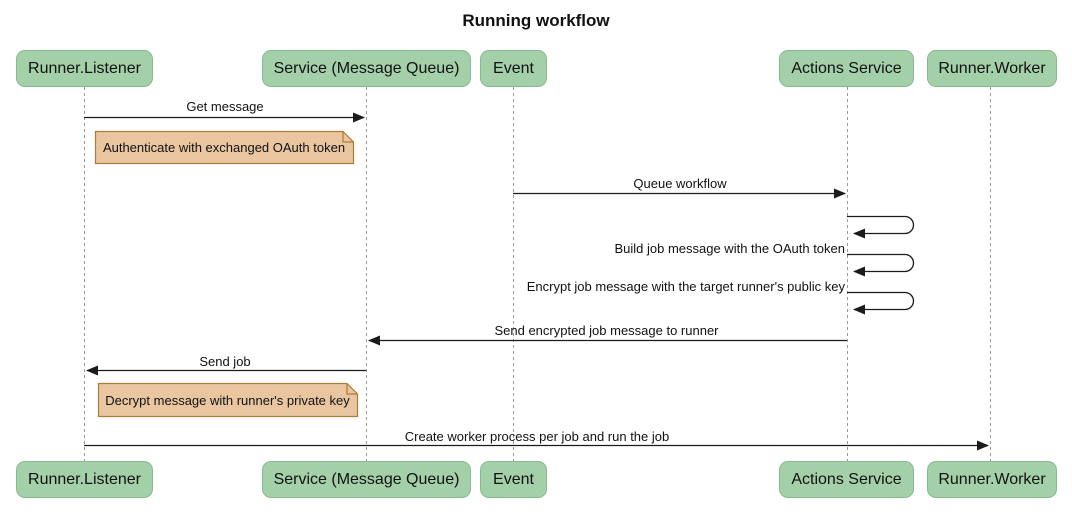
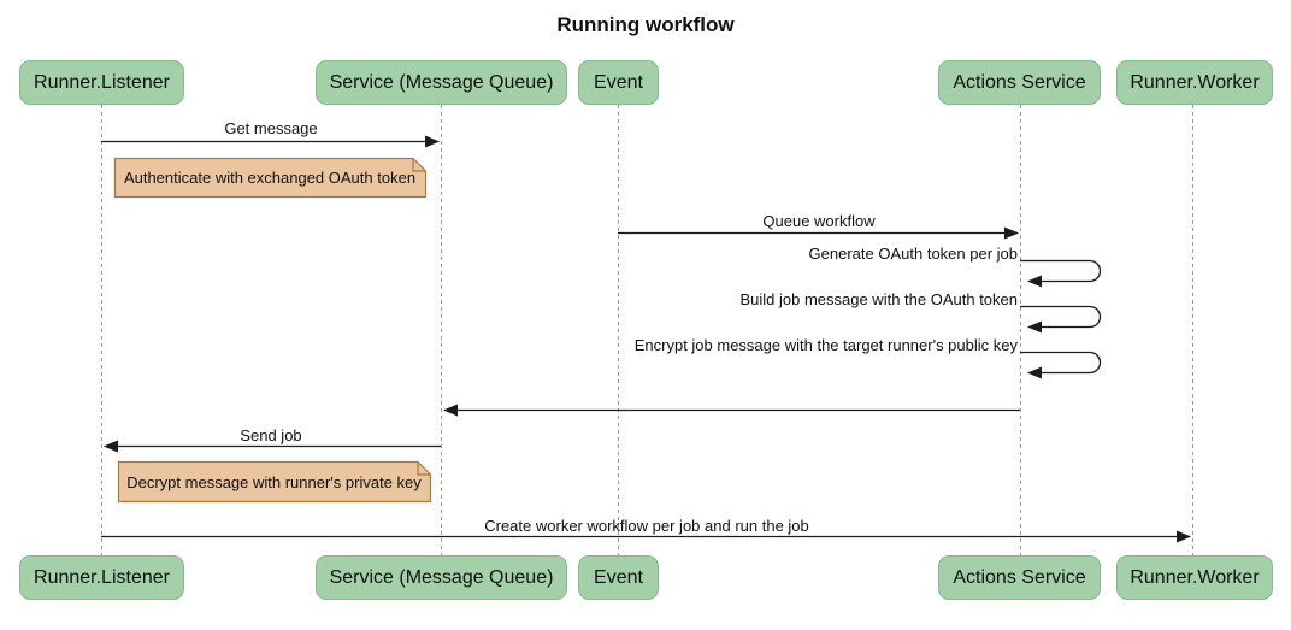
  Running workflow
  Runner.Listener
  Service (Message Queue)
  Event
  Actions Service
  Runner.Worker
  Runner.Listener
  Service (Message Queue)
  Event
  Actions Service
  Runner.Worker
  Get message
  Queue workflow
+ Generate OAuth token per job
  Build job message with the OAuth token
  Encrypt job message with the target runner's public key
- Send encrypted job message to runner
  Send job
- Create worker process per job and run the job
+ Create worker workflow per job and run the job
  Authenticate with exchanged OAuth token
  Decrypt message with runner's private key
